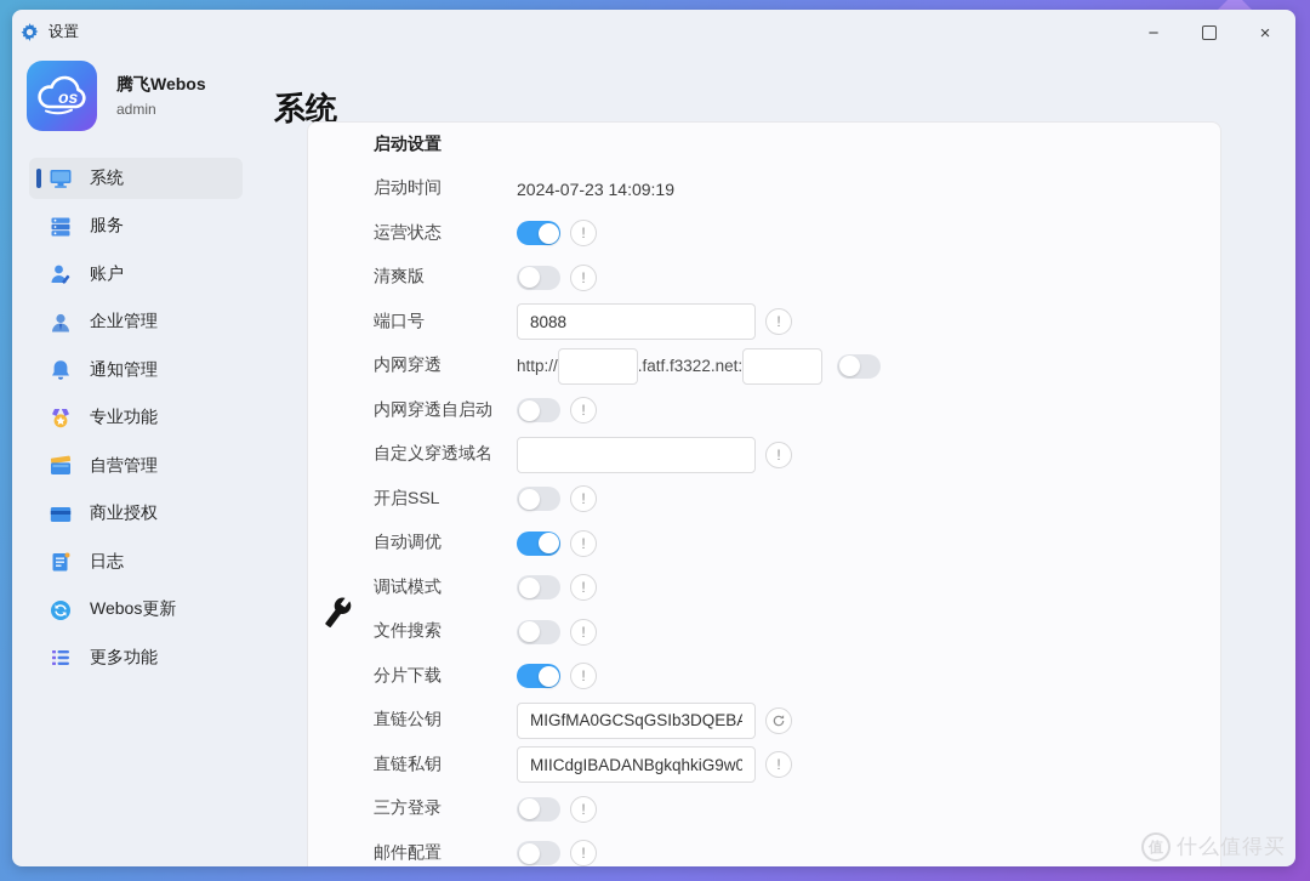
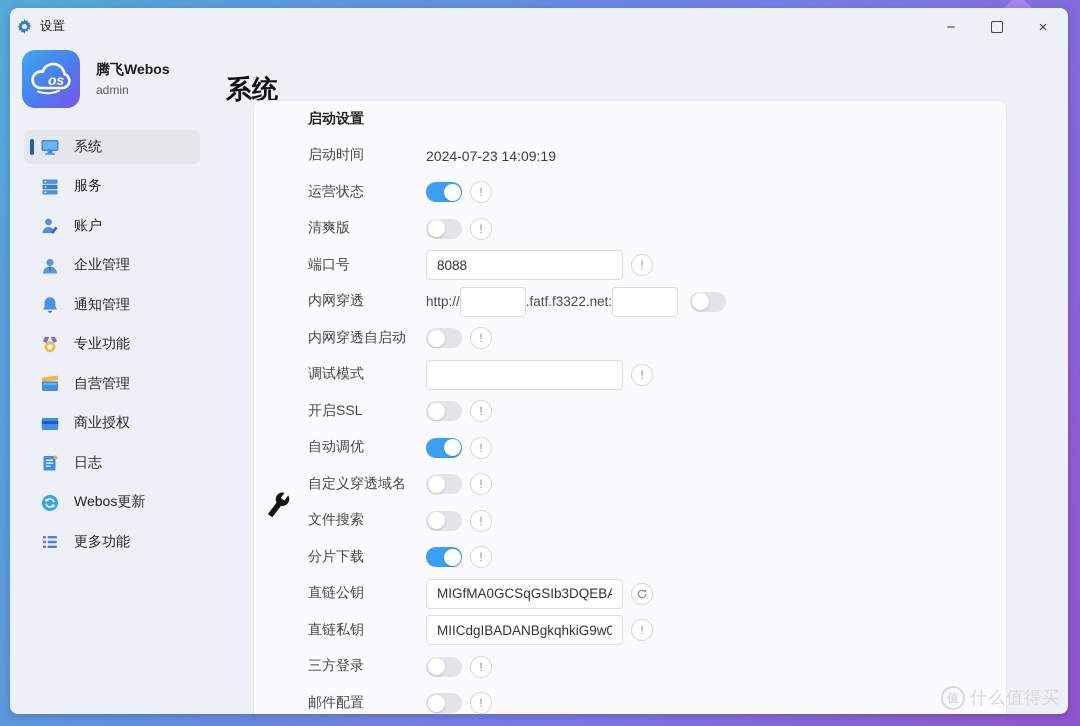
  设置
  −
  ×
  os
  腾飞Webos
  admin
  系统
  服务
  账户
  企业管理
  通知管理
  专业功能
  自营管理
  商业授权
  日志
  Webos更新
  更多功能
  系统
  启动设置
  启动时间
  2024-07-23 14:09:19
  运营状态
  !
  清爽版
  !
  端口号
  8088
  !
  内网穿透
  http://
  .fatf.f3322.net:
  内网穿透自启动
  !
- 自定义穿透域名
+ 调试模式
  !
  开启SSL
  !
  自动调优
  !
- 调试模式
+ 自定义穿透域名
  !
  文件搜索
  !
  分片下载
  !
  直链公钥
  MIGfMA0GCSqGSIb3DQEBA
  直链私钥
  MIICdgIBADANBgkqhkiG9w0
  !
  三方登录
  !
  邮件配置
  !
  值
  什么值得买
